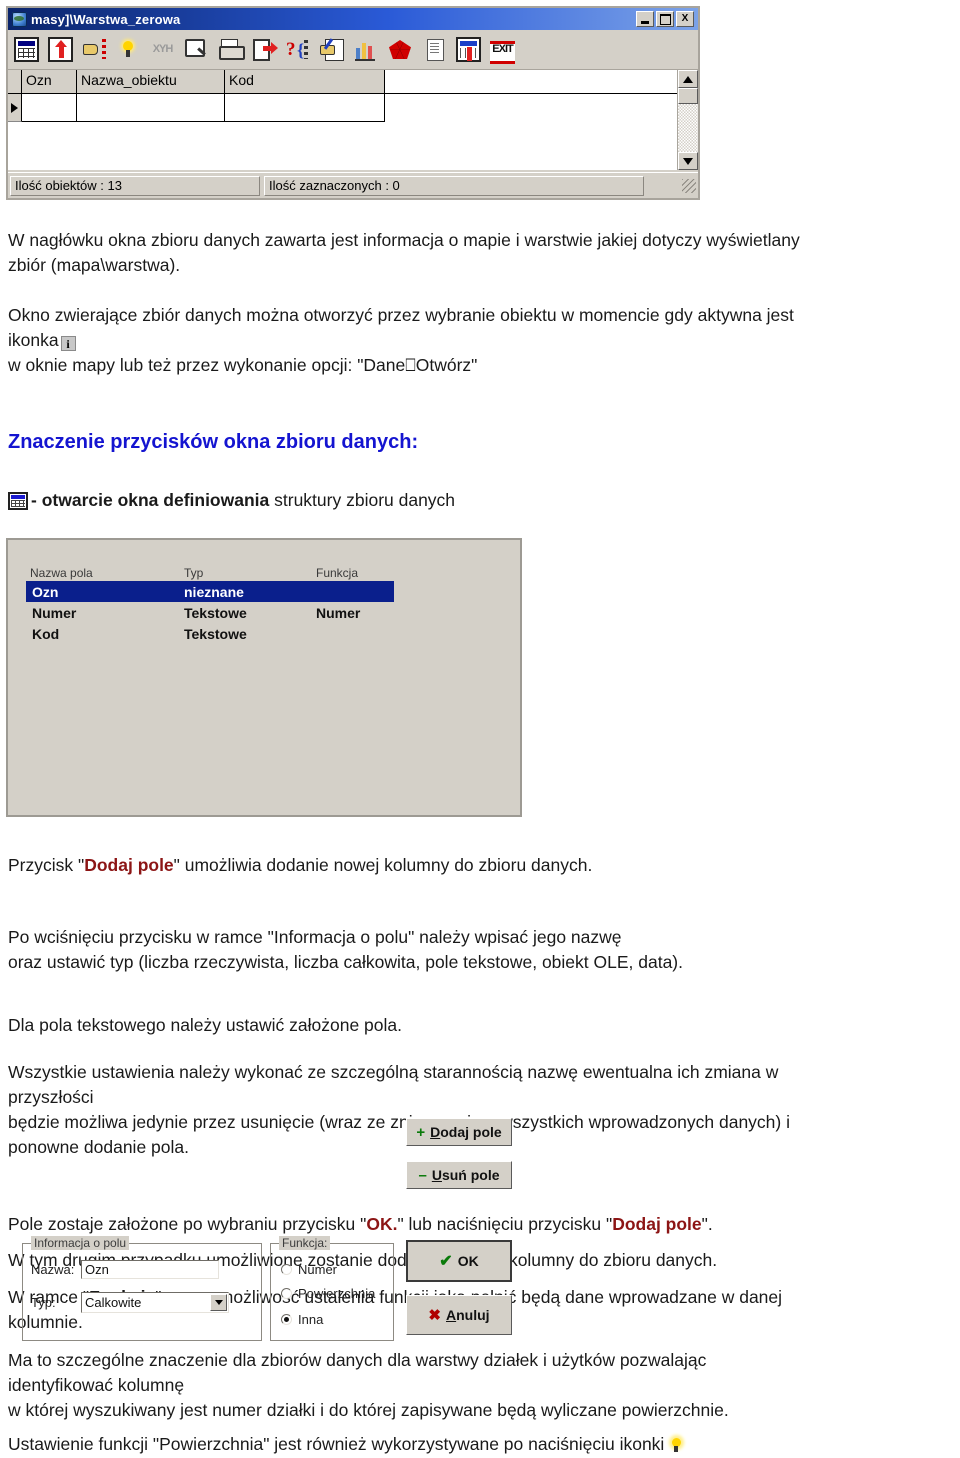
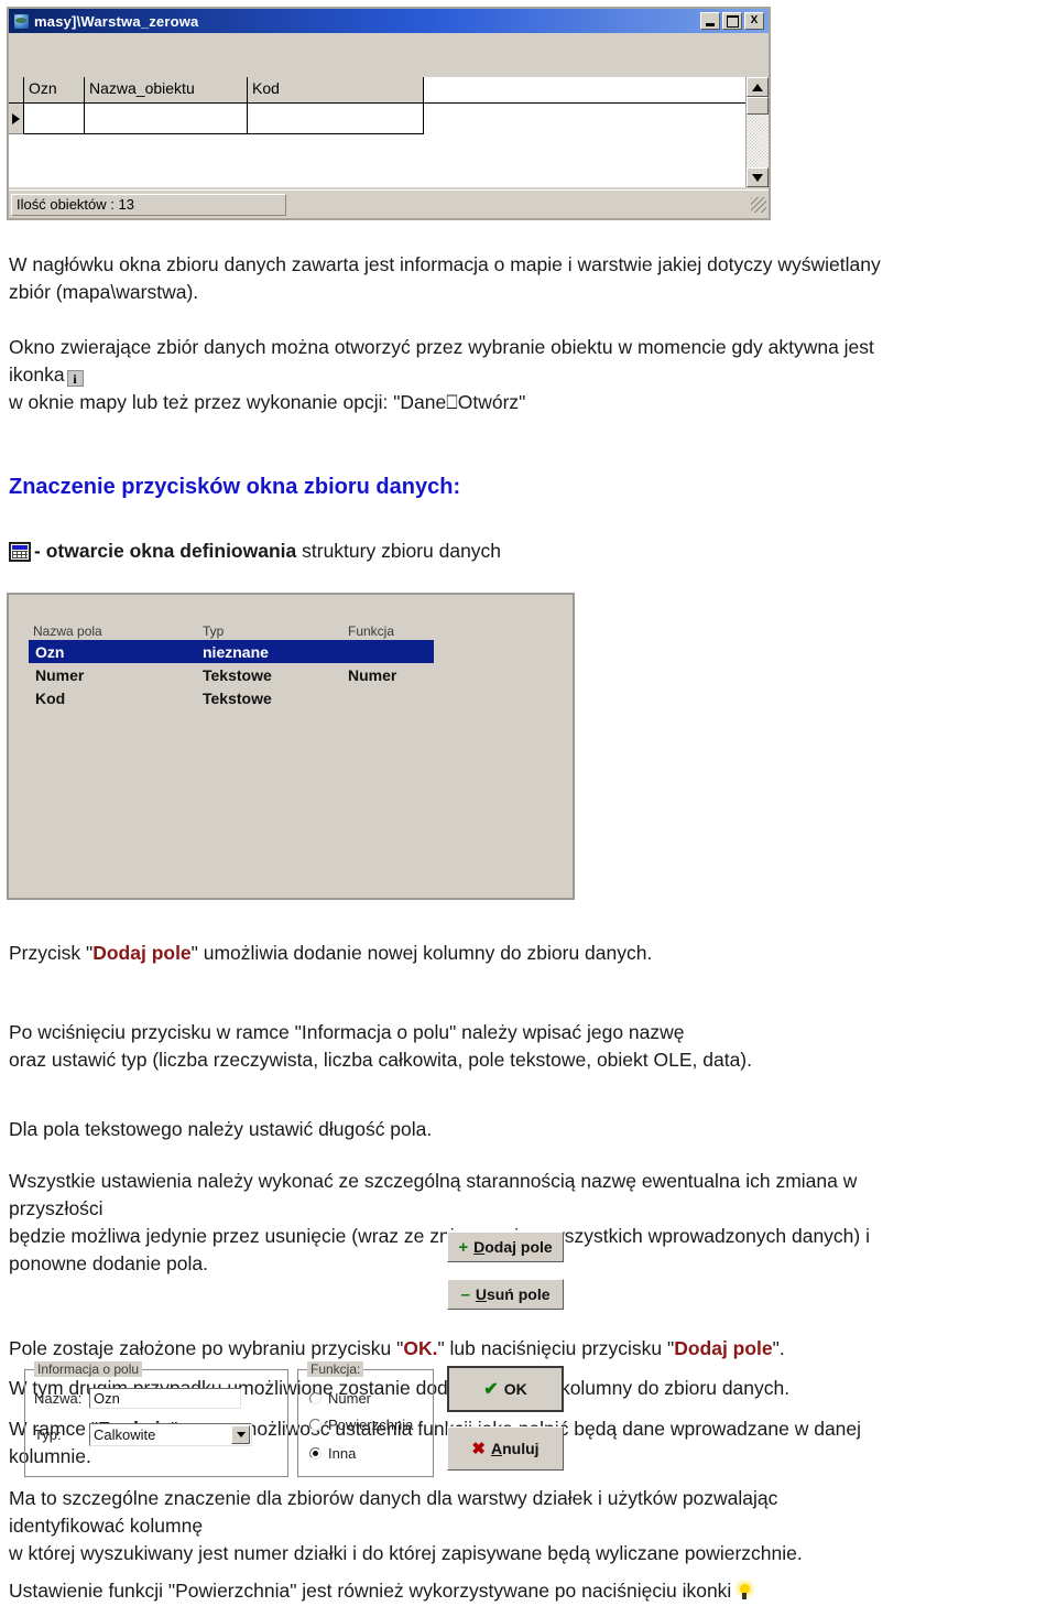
  masy]\Warstwa_zerowa
  X
- XYH
- ?
- {
- EXIT
  Ozn
  Nazwa_obiektu
  Kod
  Ilość obiektów : 13
- Ilość zaznaczonych : 0
  W nagłówku okna zbioru danych zawarta jest informacja o mapie i warstwie jakiej dotyczy wyświetlany
  zbiór (mapa\warstwa).
  Okno zwierające zbiór danych można otworzyć przez wybranie obiektu w momencie gdy aktywna jest
  ikonka i
  w oknie mapy lub też przez wykonanie opcji: "Dane⎕Otwórz"
  Znaczenie przycisków okna zbioru danych:
  - otwarcie okna definiowania struktury zbioru danych
  Przycisk "Dodaj pole" umożliwia dodanie nowej kolumny do zbioru danych.
  Po wciśnięciu przycisku w ramce "Informacja o polu" należy wpisać jego nazwę
  oraz ustawić typ (liczba rzeczywista, liczba całkowita, pole tekstowe, obiekt OLE, data).
- Dla pola tekstowego należy ustawić założone pola.
+ Dla pola tekstowego należy ustawić długość pola.
  Wszystkie ustawienia należy wykonać ze szczególną starannością nazwę ewentualna ich zmiana w
  przyszłości
  będzie możliwa jedynie przez usunięcie (wraz ze znszystkich wprowadzonych danych) i
  ponowne dodanie pola.
  Pole zostaje założone po wybraniu przycisku "OK." lub naciśnięciu przycisku "Dodaj pole".
  kolumnie.
  Ma to szczególne znaczenie dla zbiorów danych dla warstwy działek i użytków pozwalając
  identyfikować kolumnę
  w której wyszukiwany jest numer działki i do której zapisywane będą wyliczane powierzchnie.
  Ustawienie funkcji "Powierzchnia" jest również wykorzystywane po naciśnięciu ikonki
  Nazwa pola
  Typ
  Funkcja
  Ozn
  nieznane
  Numer
  Tekstowe
  Numer
  Kod
  Tekstowe
  +
  Dodaj pole
  –
  Usuń pole
  ✔
  OK
  ✖
  Anuluj
  Informacja o polu
  Nazwa:
  Ozn
  Typ:
  Calkowite
  Funkcja:
  Numer
  Powierzchnia
  Inna
